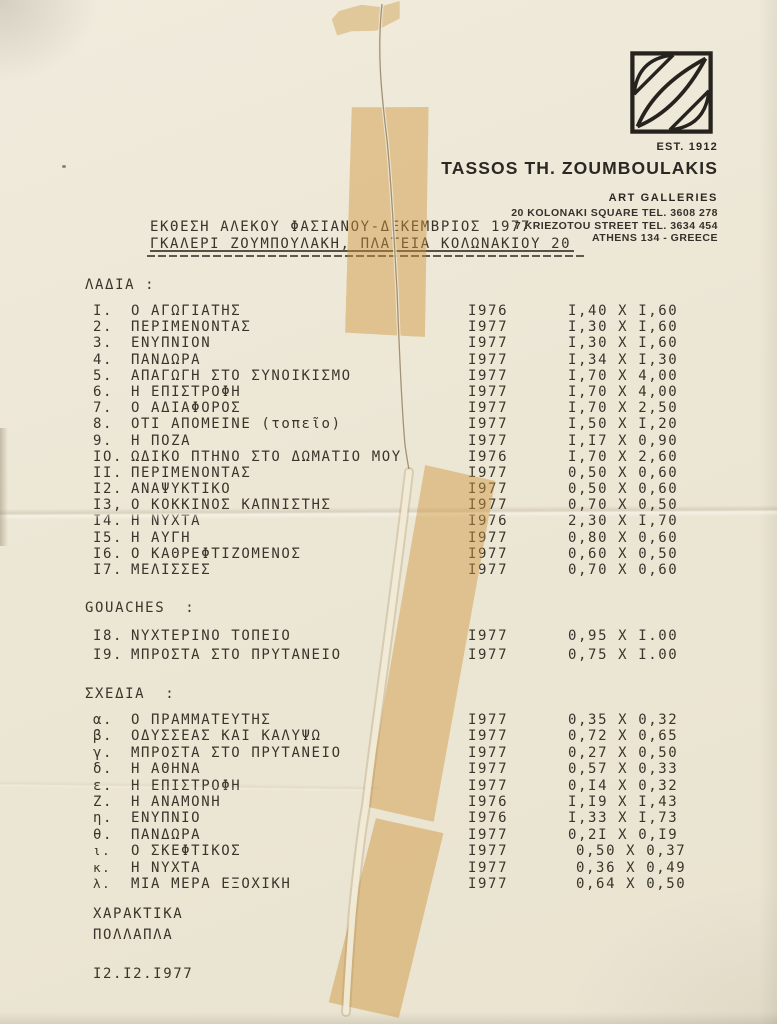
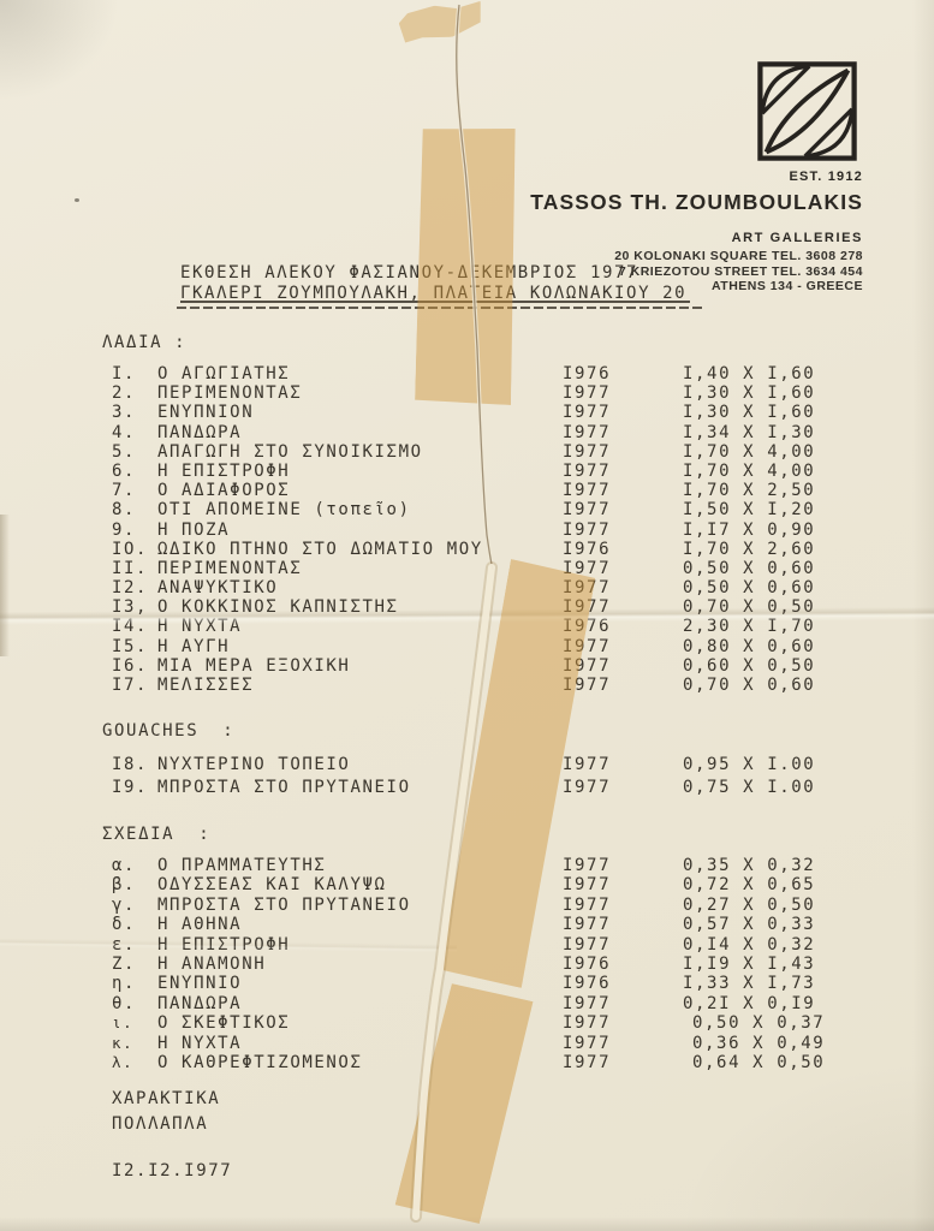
  EST. 1912
  TASSOS TH. ZOUMBOULAKIS
  ART GALLERIES
  20 KOLONAKI SQUARE TEL. 3608 278
  7 KRIEZOTOU STREET TEL. 3634 454
  ATHENS 134 - GREECE
  ΕΚΘΕΣΗ ΑΛΕΚΟΥ ΦΑΣΙΑΝΟΥ-ΔΕΚΕΜΒΡΙΟΣ 1977
  ΓΚΑΛΕΡΙ ΖΟΥΜΠΟΥΛΑΚΗ, ΠΛΑΤΕΙΑ ΚΟΛΩΝΑΚΙΟΥ 20
  ΛΑΔΙΑ :
  I.
  Ο ΑΓΩΓΙΑΤΗΣ
  I976
  I,40 X I,60
  2.
  ΠΕΡΙΜΕΝΟΝΤΑΣ
  I977
  I,30 X I,60
  3.
  ΕΝΥΠΝΙΟΝ
  I977
  I,30 X I,60
  4.
  ΠΑΝΔΩΡΑ
  I977
  I,34 X I,30
  5.
  ΑΠΑΓΩΓΗ ΣΤΟ ΣΥΝΟΙΚΙΣΜΟ
  I977
  I,70 X 4,00
  6.
  Η ΕΠΙΣΤΡΟΦΗ
  I977
  I,70 X 4,00
  7.
  Ο ΑΔΙΑΦΟΡΟΣ
  I977
  I,70 X 2,50
  8.
  ΟΤΙ ΑΠΟΜΕΙΝΕ (τοπεῖο)
  I977
  I,50 X I,20
  9.
  Η ΠΟΖΑ
  I977
  I,I7 X 0,90
  IO.
  ΩΔΙΚΟ ΠΤΗΝΟ ΣΤΟ ΔΩΜΑΤΙΟ ΜΟΥ
  I976
  I,70 X 2,60
  II.
  ΠΕΡΙΜΕΝΟΝΤΑΣ
  I977
  0,50 X 0,60
  I2.
  ΑΝΑΨΥΚΤΙΚΟ
  I977
  0,50 X 0,60
  I3,
  Ο ΚΟΚΚΙΝΟΣ ΚΑΠΝΙΣΤΗΣ
  I977
  I4.
  Η ΝΥΧΤΑ
  I976
  2,30 X I,70
  I5.
  Η ΑΥΓΗ
  I977
  0,80 X 0,60
  I6.
- Ο ΚΑΘΡΕΦΤΙΖΟΜΕΝΟΣ
+ ΜΙΑ ΜΕΡΑ ΕΞΟΧΙΚΗ
  I977
  0,60 X 0,50
  I7.
  ΜΕΛΙΣΣΕΣ
  I977
  0,70 X 0,60
  GOUACHES :
  I8.
  ΝΥΧΤΕΡΙΝΟ ΤΟΠΕΙΟ
  I977
  0,95 X I.00
  I9.
  ΜΠΡΟΣΤΑ ΣΤΟ ΠΡΥΤΑΝΕΙΟ
  I977
  0,75 X I.00
  ΣΧΕΔΙΑ :
  α.
  Ο ΠΡΑΜΜΑΤΕΥΤΗΣ
  I977
  0,35 X 0,32
  β.
  ΟΔΥΣΣΕΑΣ ΚΑΙ ΚΑΛΥΨΩ
  I977
  0,72 X 0,65
  γ.
  ΜΠΡΟΣΤΑ ΣΤΟ ΠΡΥΤΑΝΕΙΟ
  I977
  0,27 X 0,50
  δ.
  Η ΑΘΗΝΑ
  I977
  0,57 X 0,33
  ε.
  Η ΕΠΙΣΤΡΟΦΗ
  I977
  0,I4 X 0,32
  Ζ.
  Η ΑΝΑΜΟΝΗ
  I976
  I,I9 X I,43
  η.
  ΕΝΥΠΝΙΟ
  I976
  I,33 X I,73
  θ.
  ΠΑΝΔΩΡΑ
  I977
  0,2I X 0,I9
  ι.
  Ο ΣΚΕΦΤΙΚΟΣ
  I977
  0,50 X 0,37
  κ.
  Η ΝΥΧΤΑ
  I977
  0,36 X 0,49
  λ.
- ΜΙΑ ΜΕΡΑ ΕΞΟΧΙΚΗ
+ Ο ΚΑΘΡΕΦΤΙΖΟΜΕΝΟΣ
  I977
  0,64 X 0,50
  ΧΑΡΑΚΤΙΚΑ
  ΠΟΛΛΑΠΛΑ
  I2.I2.I977
